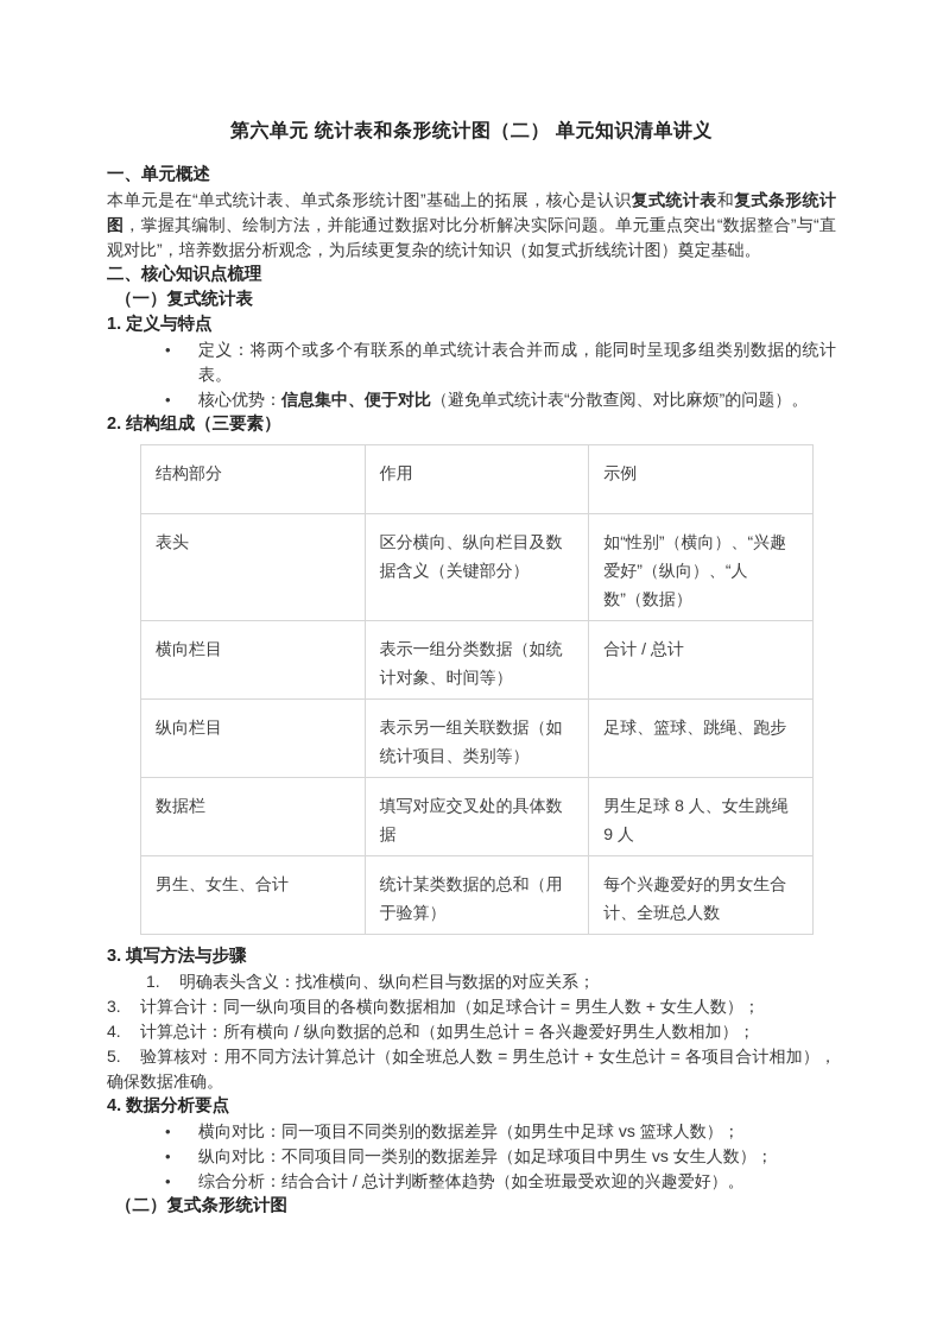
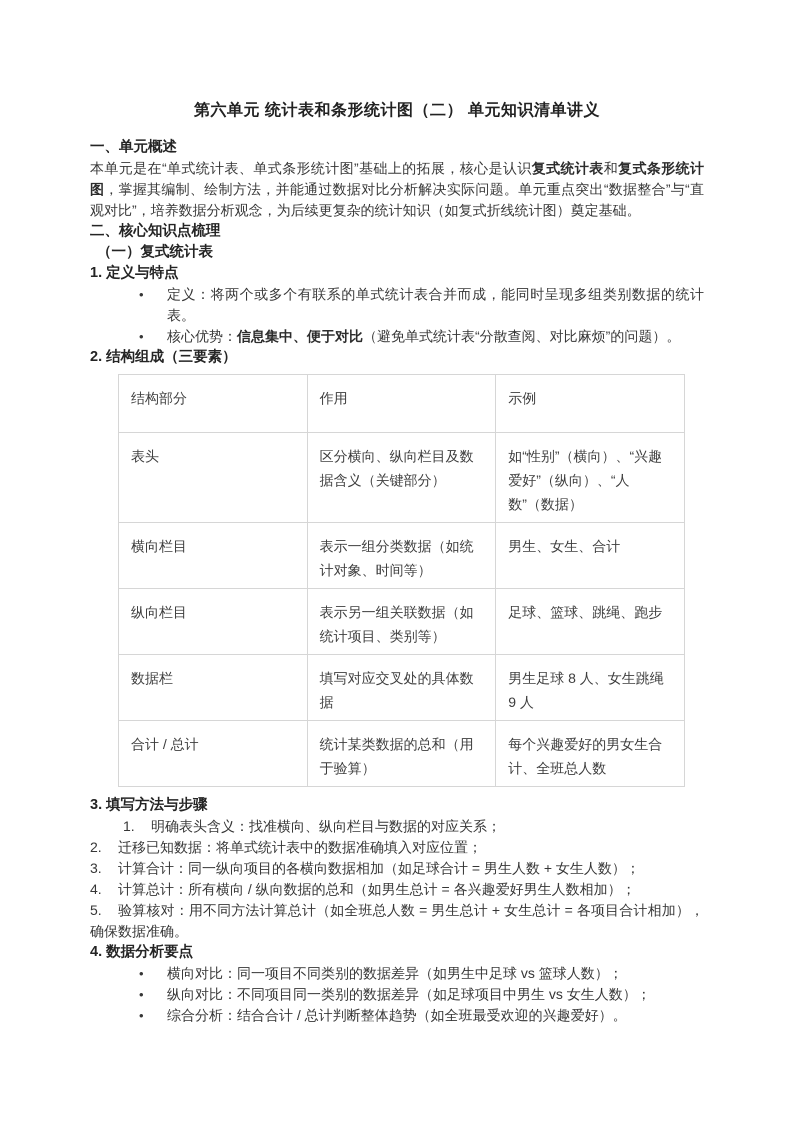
  第六单元 统计表和条形统计图（二） 单元知识清单讲义
  一、单元概述
  本单元是在“单式统计表、单式条形统计图”基础上的拓展，核心是认识复式统计表和复式条形统计图，掌握其编制、绘制方法，并能通过数据对比分析解决实际问题。单元重点突出“数据整合”与“直观对比”，培养数据分析观念，为后续更复杂的统计知识（如复式折线统计图）奠定基础。
  二、核心知识点梳理
  （一）复式统计表
  1. 定义与特点
  定义：将两个或多个有联系的单式统计表合并而成，能同时呈现多组类别数据的统计表。
  核心优势：信息集中、便于对比（避免单式统计表“分散查阅、对比麻烦”的问题）。
  2. 结构组成（三要素）
  结构部分	作用	示例
  表头	区分横向、纵向栏目及数据含义（关键部分）	如“性别”（横向）、“兴趣爱好”（纵向）、“人数”（数据）
- 横向栏目	表示一组分类数据（如统计对象、时间等）	合计 / 总计
+ 横向栏目	表示一组分类数据（如统计对象、时间等）	男生、女生、合计
  纵向栏目	表示另一组关联数据（如统计项目、类别等）	足球、篮球、跳绳、跑步
  数据栏	填写对应交叉处的具体数据	男生足球 8 人、女生跳绳 9 人
- 男生、女生、合计	统计某类数据的总和（用于验算）	每个兴趣爱好的男女生合计、全班总人数
+ 合计 / 总计	统计某类数据的总和（用于验算）	每个兴趣爱好的男女生合计、全班总人数
  3. 填写方法与步骤
  1. 明确表头含义：找准横向、纵向栏目与数据的对应关系；
+ 2. 迁移已知数据：将单式统计表中的数据准确填入对应位置；
  3. 计算合计：同一纵向项目的各横向数据相加（如足球合计 = 男生人数 + 女生人数）；
  4. 计算总计：所有横向 / 纵向数据的总和（如男生总计 = 各兴趣爱好男生人数相加）；
  5. 验算核对：用不同方法计算总计（如全班总人数 = 男生总计 + 女生总计 = 各项目合计相加），确保数据准确。
  4. 数据分析要点
  横向对比：同一项目不同类别的数据差异（如男生中足球 vs 篮球人数）；
  纵向对比：不同项目同一类别的数据差异（如足球项目中男生 vs 女生人数）；
  综合分析：结合合计 / 总计判断整体趋势（如全班最受欢迎的兴趣爱好）。
- （二）复式条形统计图
